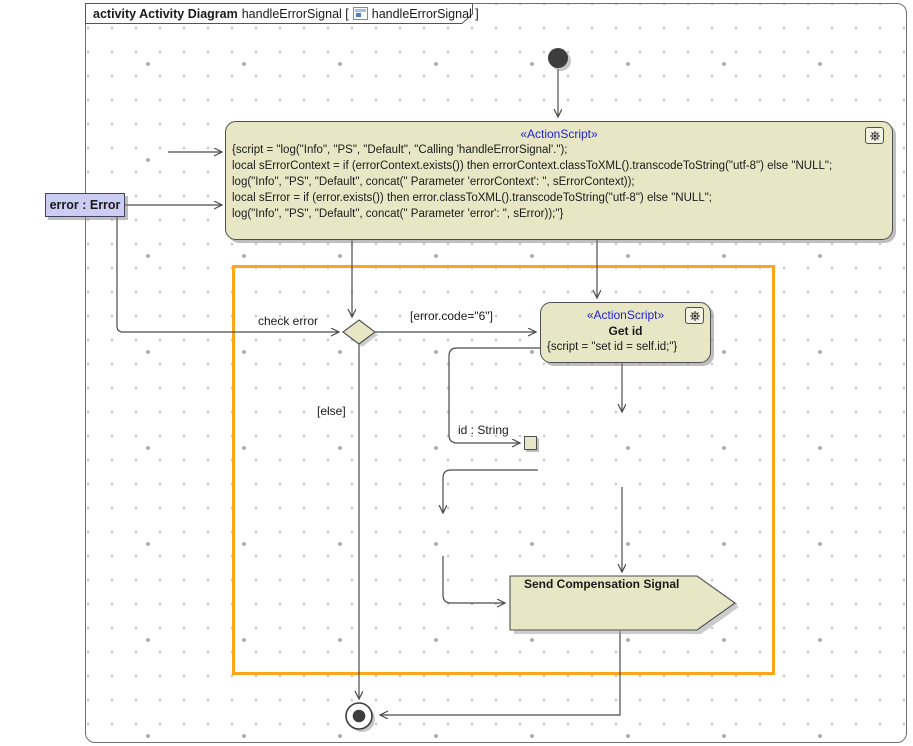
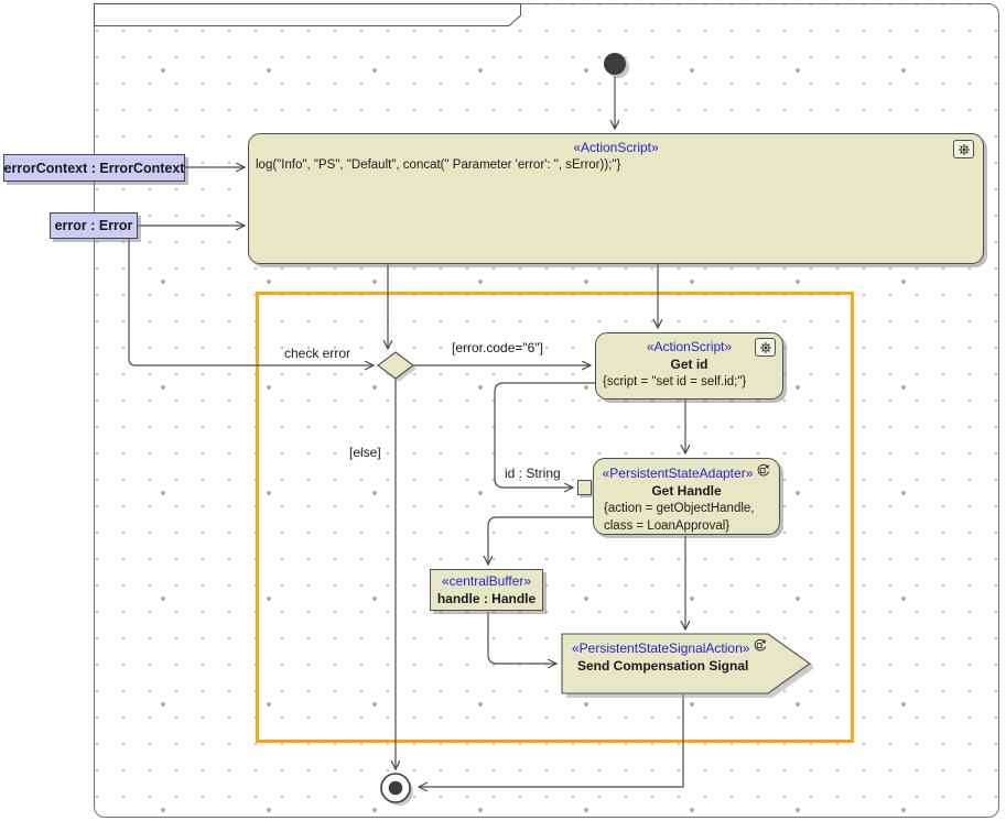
- activity Activity Diagram
- handleErrorSignal [
- handleErrorSignal ]
  «ActionScript»
- {script = "log("Info", "PS", "Default", "Calling 'handleErrorSignal'.");
- local sErrorContext = if (errorContext.exists()) then errorContext.classToXML().transcodeToString("utf-8") else "NULL";
- log("Info", "PS", "Default", concat(" Parameter 'errorContext': ", sErrorContext));
- local sError = if (error.exists()) then error.classToXML().transcodeToString("utf-8") else "NULL";
  log("Info", "PS", "Default", concat(" Parameter 'error': ", sError));"}
+ errorContext : ErrorContext
  error : Error
  «ActionScript»
  Get id
  {script = "set id = self.id;"}
+ «PersistentStateAdapter»
+ Get Handle
+ {action = getObjectHandle,
+ class = LoanApproval}
+ «centralBuffer»
+ handle : Handle
+ «PersistentStateSignalAction»
  Send Compensation Signal
  check error
  [error.code="6"]
  [else]
  id : String
